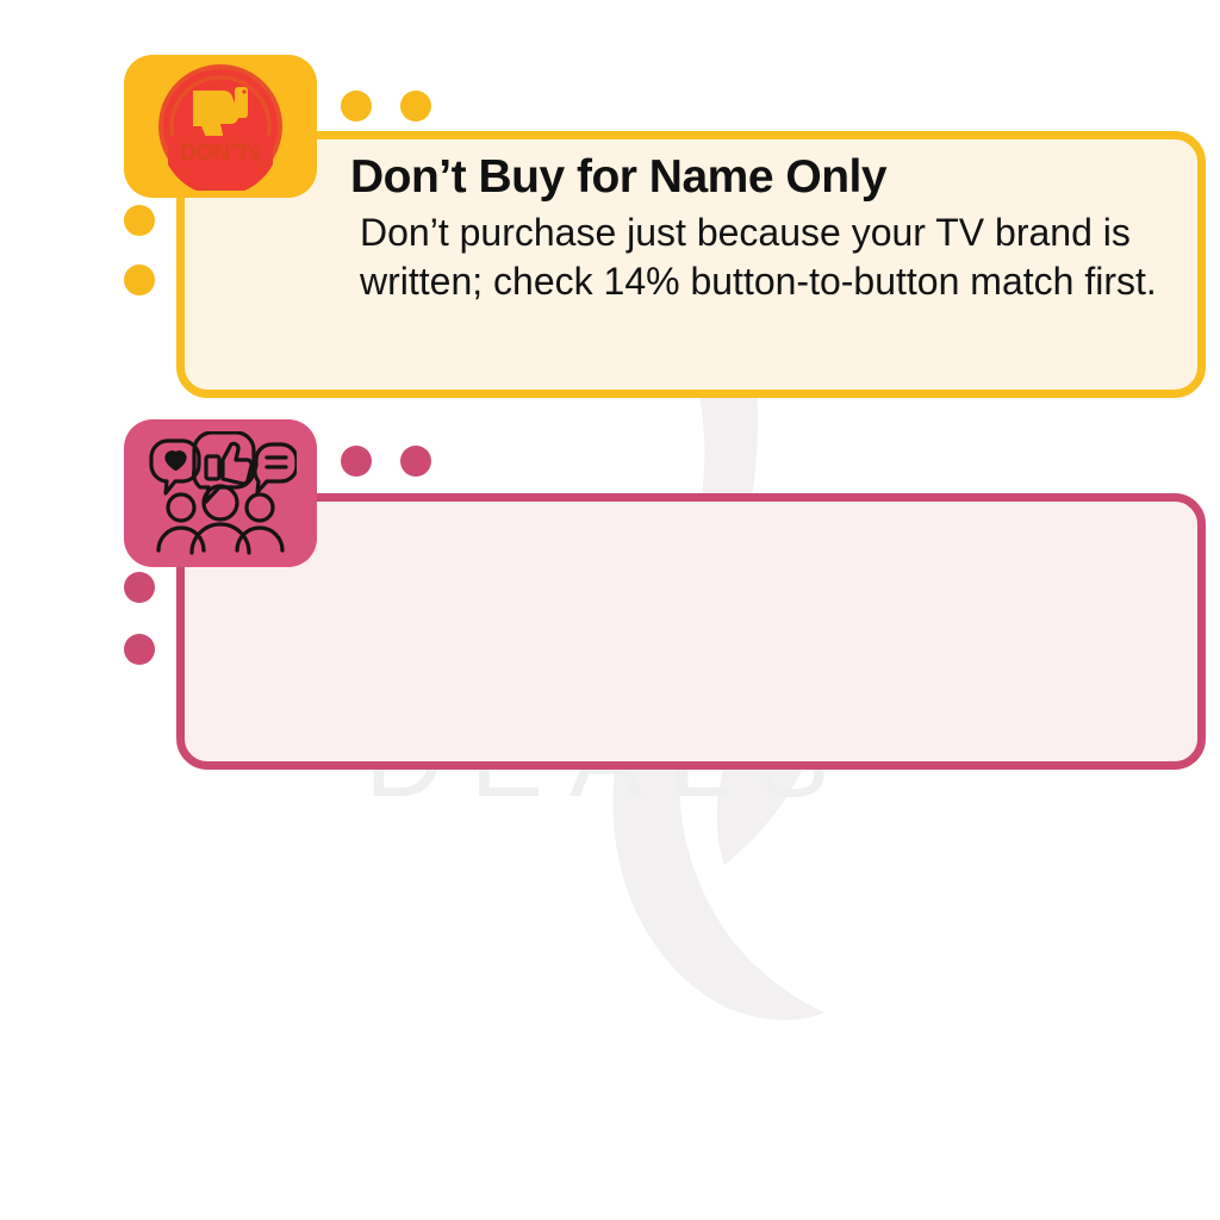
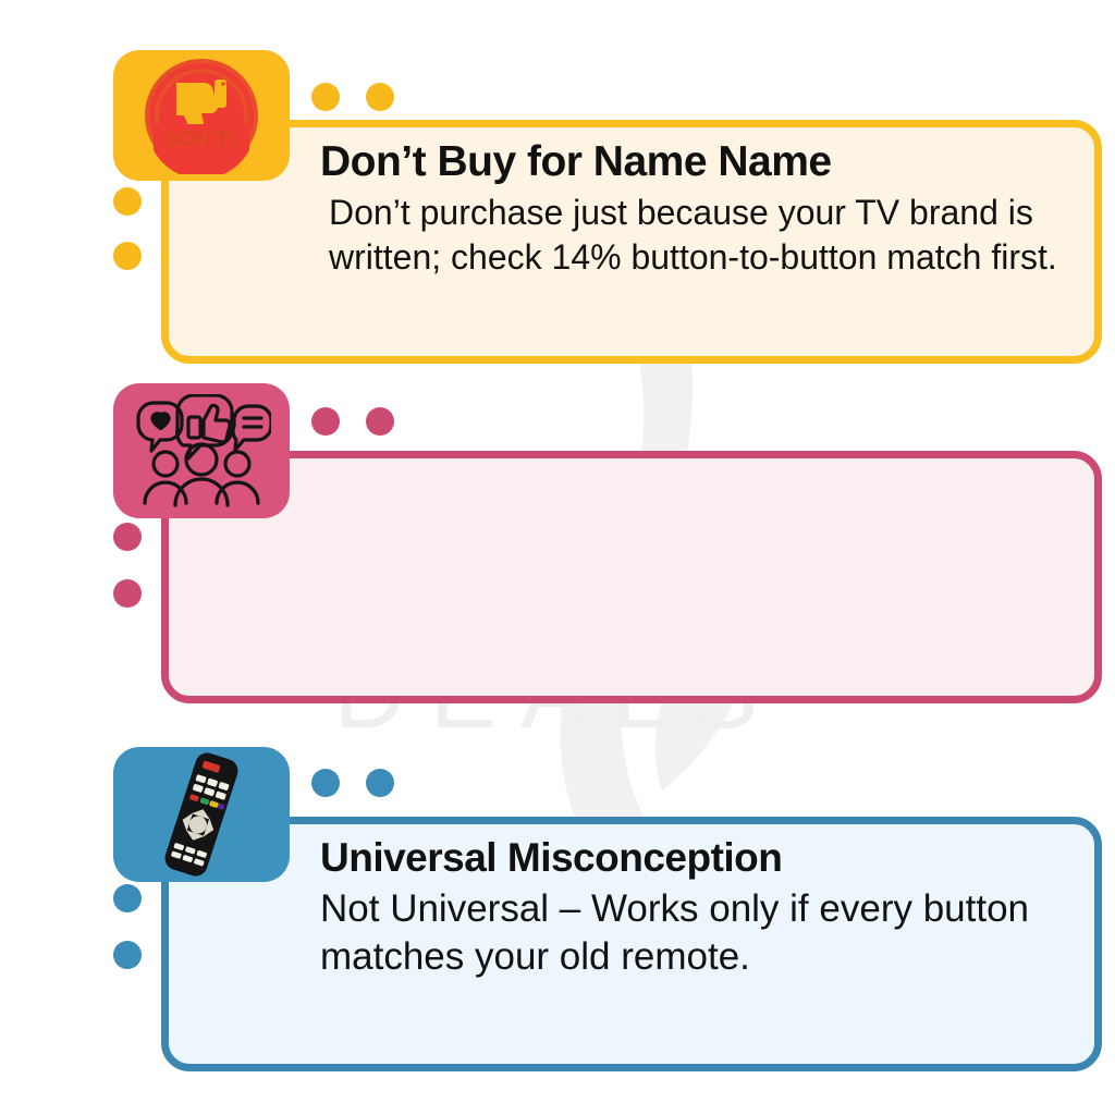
- Don’t Buy for Name Only
+ Don’t Buy for Name Name
  Don’t purchase just because your TV brand is written; check 14% button-to-button match first.
+ Universal Misconception
+ Not Universal – Works only if every button matches your old remote.
